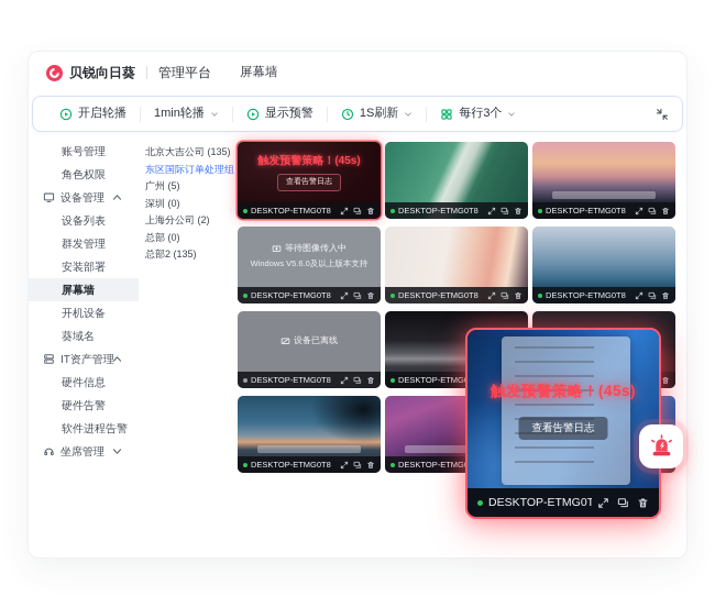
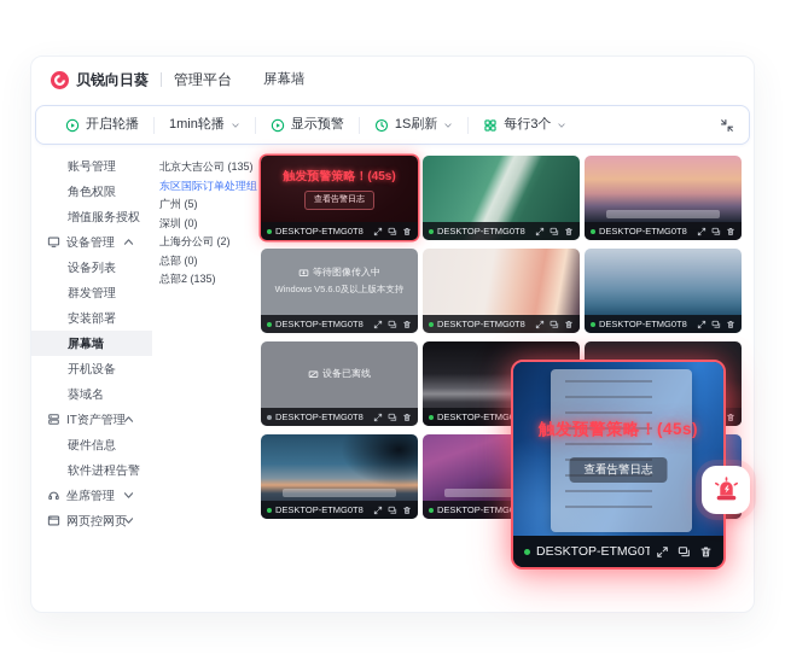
  贝锐向日葵
  管理平台
  屏幕墙
  开启轮播
  1min轮播
  显示预警
  1S刷新
  每行3个
  账号管理
  角色权限
+ 增值服务授权
  设备管理
  设备列表
  群发管理
  安装部署
  屏幕墙
  开机设备
  葵域名
  IT资产管理
  硬件信息
- 硬件告警
  软件进程告警
  坐席管理
+ 网页控网页
  北京大吉公司 (135)
  广州 (5)
  深圳 (0)
  上海分公司 (2)
  总部 (0)
  总部2 (135)
  触发预警策略！(45s)
  DESKTOP-ETMG0T8
  DESKTOP-ETMG0T8
  DESKTOP-ETMG0T8
  等待图像传入中
  Windows V5.6.0及以上版本支持
  DESKTOP-ETMG0T8
  DESKTOP-ETMG0T8
  DESKTOP-ETMG0T8
  设备已离线
  DESKTOP-ETMG0T8
  DESKTOP-ETMG
  DESKTOP-ETMG0T8
  DESKTOP-ETMG
  触发预警策略！(45s)
  查看告警日志
  DESKTOP-ETMG0T
